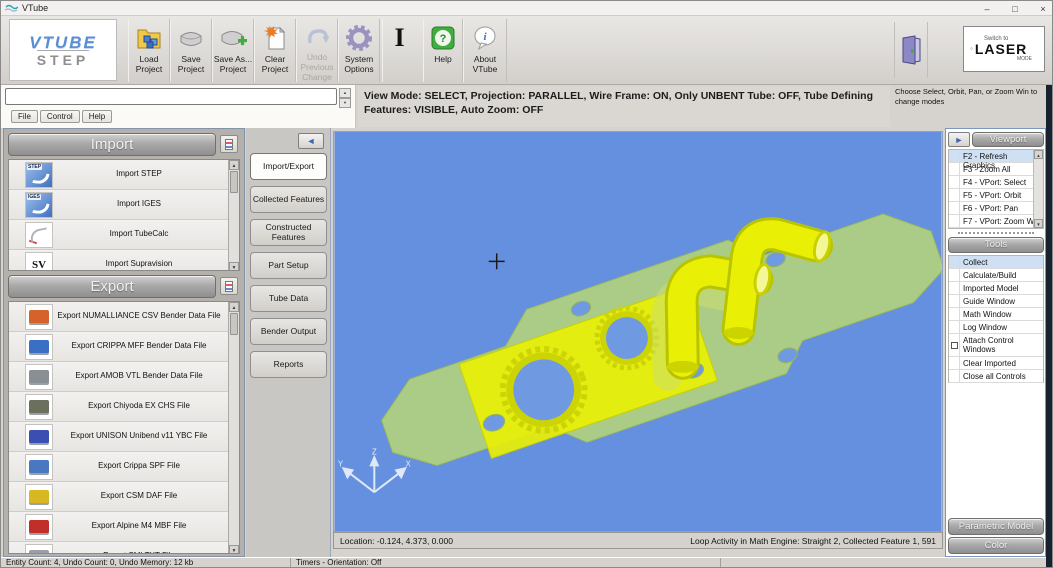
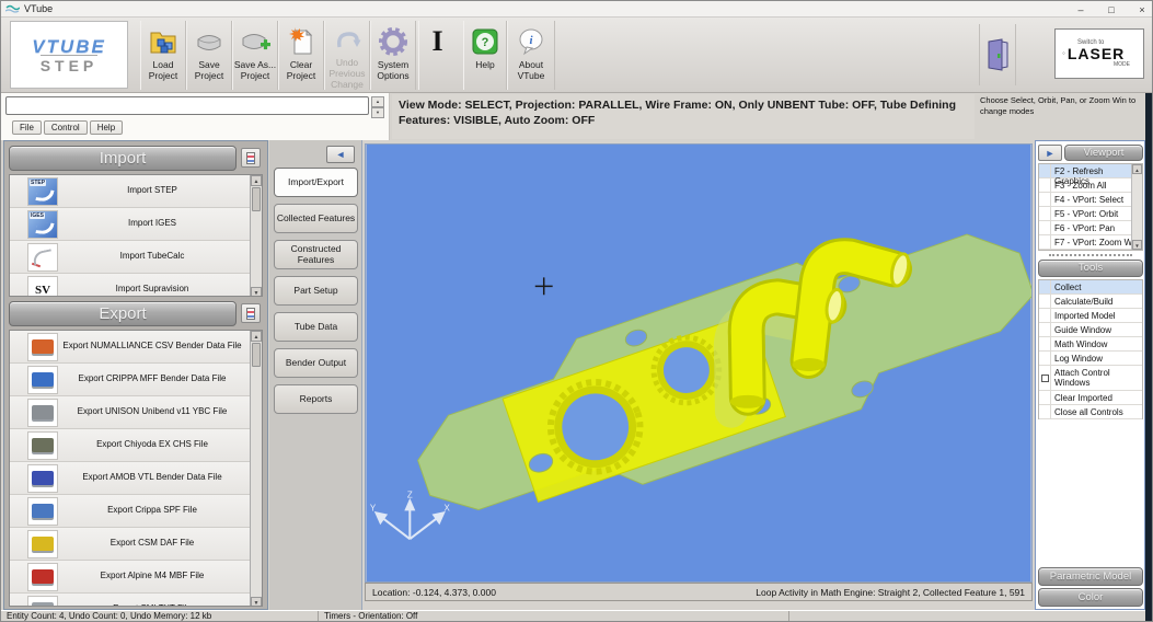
  VTube
  –
  □
  ×
  VTUBE
  STEP
  Load
  Project
  Save
  Project
  Save As...
  Project
  Clear
  Project
  Undo
  Previous
  Change
  System
  Options
  I
  ?
  Help
  i
  About
  VTube
  LASER
  File
  Control
  Help
  View Mode: SELECT, Projection: PARALLEL, Wire Frame: ON, Only UNBENT Tube: OFF, Tube Defining Features: VISIBLE, Auto Zoom: OFF
  Choose Select, Orbit, Pan, or Zoom Win to change modes
  Import
  Import STEP
  Import IGES
  Import TubeCalc
  SV
  Import Supravision
  Export
  Export NUMALLIANCE CSV Bender Data File
  Export CRIPPA MFF Bender Data File
- Export AMOB VTL Bender Data File
+ Export UNISON Unibend v11 YBC File
  Export Chiyoda EX CHS File
- Export UNISON Unibend v11 YBC File
+ Export AMOB VTL Bender Data File
  Export Crippa SPF File
  Export CSM DAF File
  Export Alpine M4 MBF File
  ◄
  Import/Export
  Collected Features
  Constructed Features
  Part Setup
  Tube Data
  Bender Output
  Reports
  Z
  Y
  X
  Location: -0.124, 4.373, 0.000
  Loop Activity in Math Engine: Straight 2, Collected Feature 1, 591
  ►
  Viewport
  F2 - Refresh Graphics
  F3 - Zoom All
  F4 - VPort: Select
  F5 - VPort: Orbit
  F6 - VPort: Pan
  F7 - VPort: Zoom W
  Tools
  Collect
  Calculate/Build
  Imported Model
  Guide Window
  Math Window
  Log Window
  Attach Control Windows
  Clear Imported
  Close all Controls
  Parametric Model
  Color
  Entity Count: 4, Undo Count: 0, Undo Memory: 12 kb
  Timers - Orientation: Off
